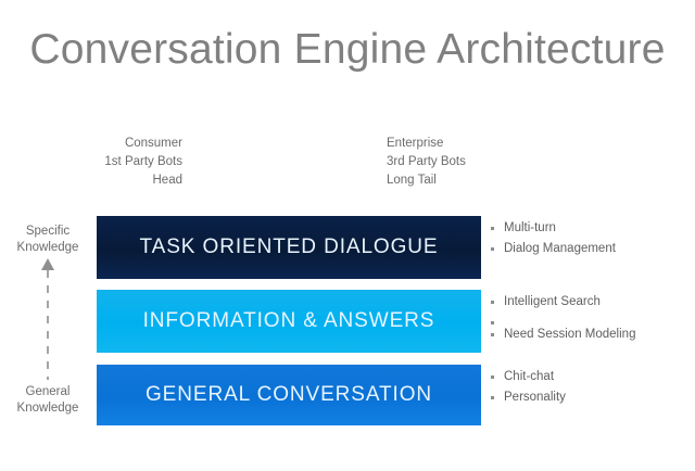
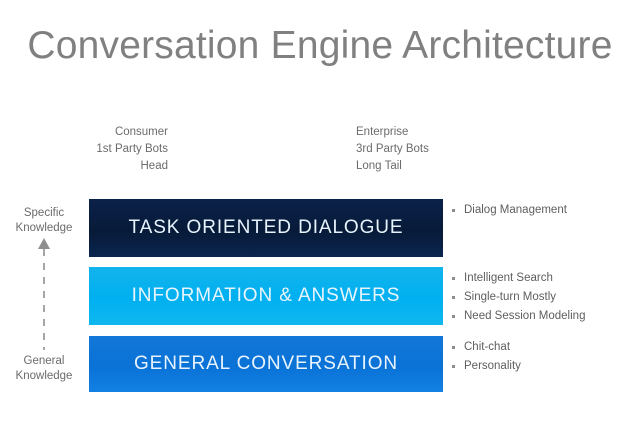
  Conversation Engine Architecture
  Consumer
  1st Party Bots
  Head
  Enterprise
  3rd Party Bots
  Long Tail
  Specific
  Knowledge
  General
  Knowledge
  TASK ORIENTED DIALOGUE
  INFORMATION & ANSWERS
  GENERAL CONVERSATION
- Multi-turn
  Dialog Management
  Intelligent Search
+ Single-turn Mostly
  Need Session Modeling
  Chit-chat
  Personality
